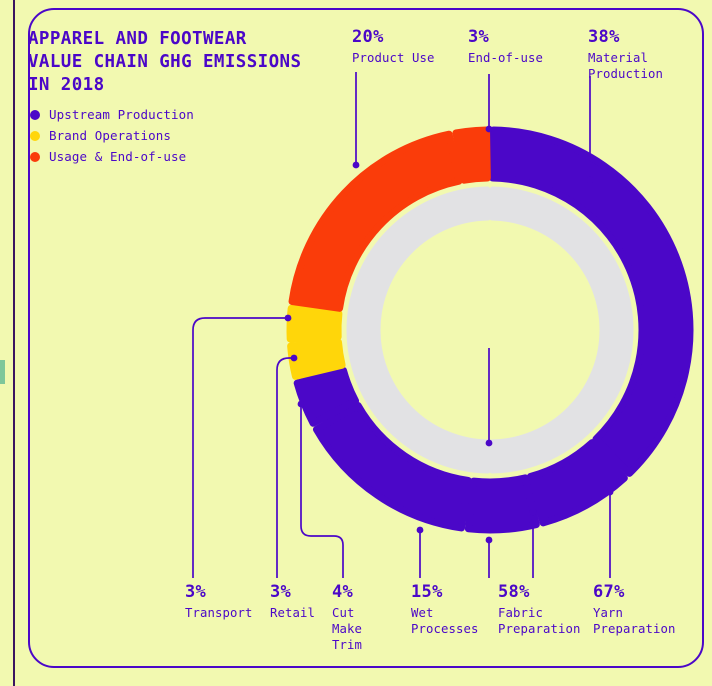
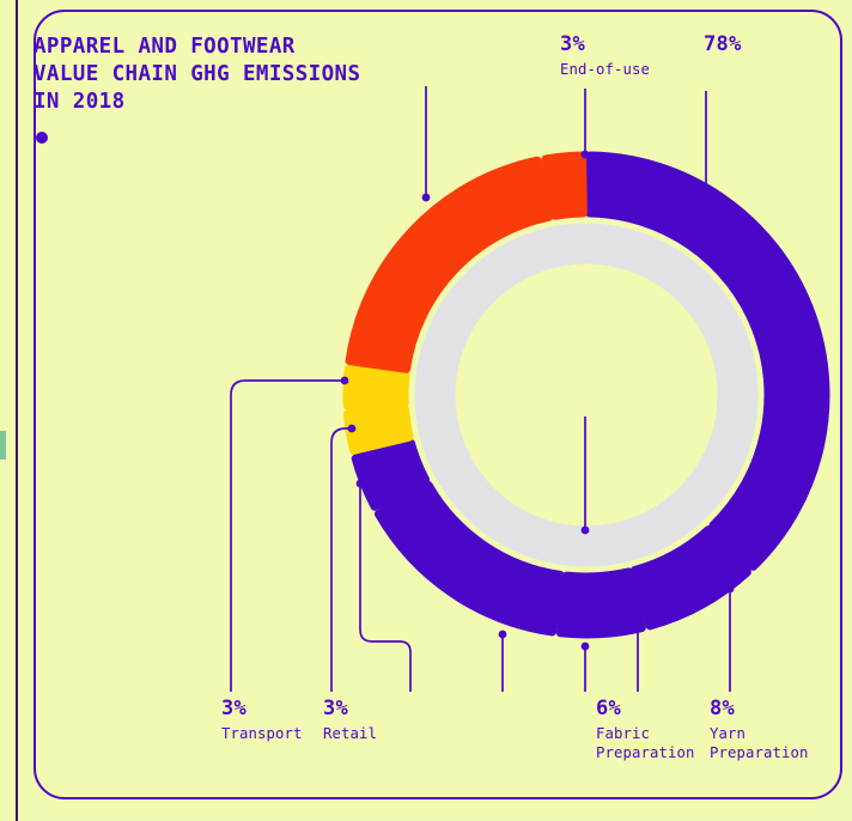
  APPAREL AND FOOTWEAR
  VALUE CHAIN GHG EMISSIONS
  IN 2018
- Upstream Production
- Brand Operations
- Usage & End-of-use
- 20%
- Product Use
  3%
  End-of-use
- 38%
+ 78%
- Material
- Production
  3%
  Transport
  3%
  Retail
- 4%
- Cut
- Make
- Trim
- 15%
- Wet
- Processes
- 58%
+ 6%
  Fabric
  Preparation
- 67%
+ 8%
  Yarn
  Preparation
